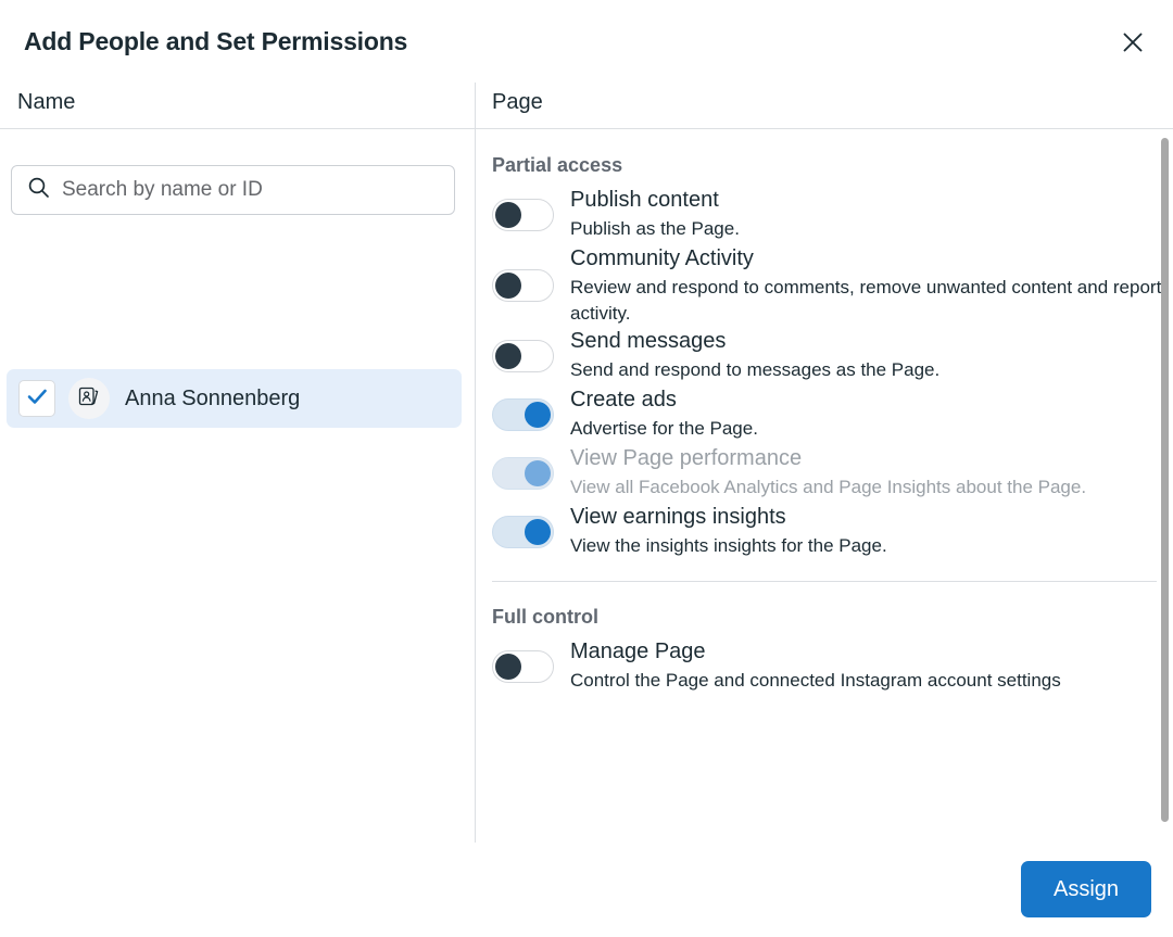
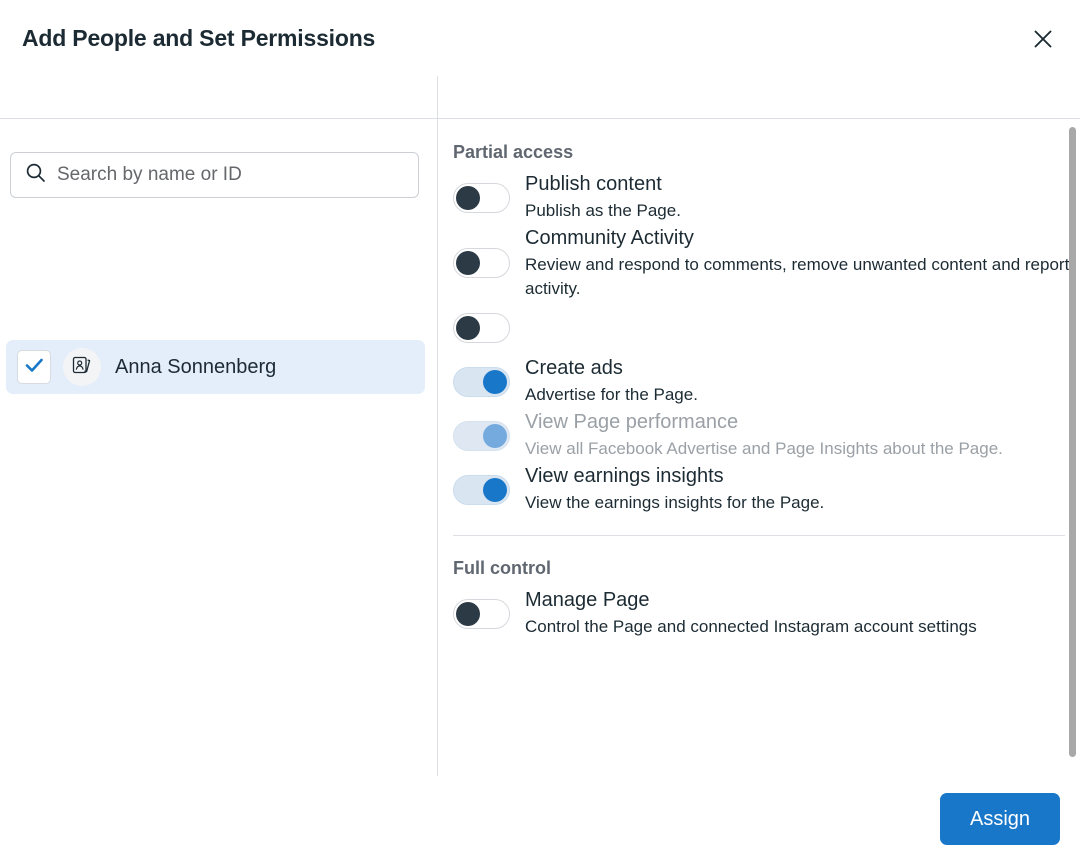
  Add People and Set Permissions
- Name
- Page
  Search by name or ID
  Anna Sonnenberg
  Partial access
  Publish content
  Publish as the Page.
  Community Activity
  Review and respond to comments, remove unwanted content and report activity.
- Send messages
- Send and respond to messages as the Page.
  Create ads
  Advertise for the Page.
  View Page performance
- View all Facebook Analytics and Page Insights about the Page.
+ View all Facebook Advertise and Page Insights about the Page.
  View earnings insights
- View the insights insights for the Page.
+ View the earnings insights for the Page.
  Full control
  Manage Page
  Control the Page and connected Instagram account settings
  Assign
